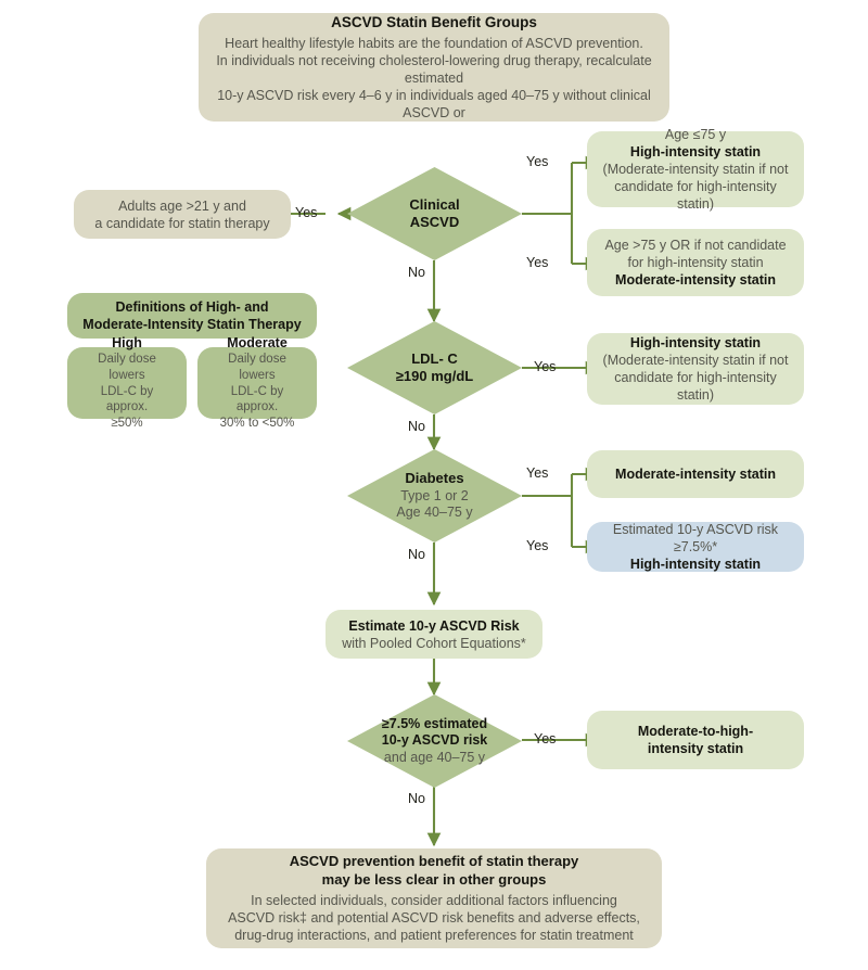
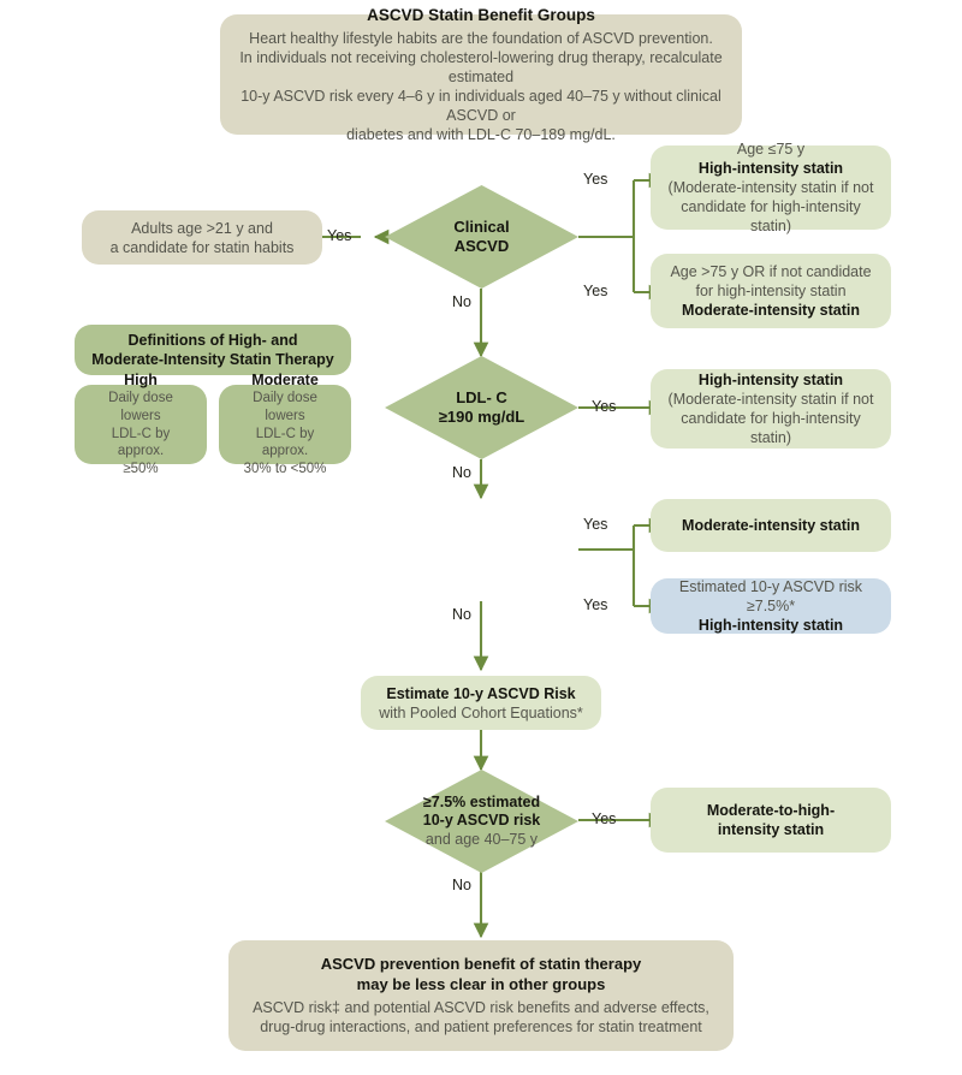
  ASCVD Statin Benefit Groups
  Heart healthy lifestyle habits are the foundation of ASCVD prevention.
  In individuals not receiving cholesterol-lowering drug therapy, recalculate estimated
  10-y ASCVD risk every 4–6 y in individuals aged 40–75 y without clinical ASCVD or
+ diabetes and with LDL-C 70–189 mg/dL.
  Adults age >21 y and
- a candidate for statin therapy
+ a candidate for statin habits
  Yes
  Definitions of High- and
  Moderate-Intensity Statin Therapy
  High
  Daily dose lowers
  LDL-C by approx.
  ≥50%
  Moderate
  Daily dose lowers
  LDL-C by approx.
  30% to <50%
  Clinical
  ASCVD
  No
  Yes
  Yes
  Age ≤75 y
  High-intensity statin
  (Moderate-intensity statin if not
  candidate for high-intensity statin)
  Age >75 y OR if not candidate
  for high-intensity statin
  Moderate-intensity statin
  LDL- C
  ≥190 mg/dL
  No
  Yes
  High-intensity statin
  (Moderate-intensity statin if not
  candidate for high-intensity statin)
- Diabetes
- Type 1 or 2
- Age 40–75 y
  No
  Yes
  Yes
  Moderate-intensity statin
  Estimated 10-y ASCVD risk ≥7.5%*
  High-intensity statin
  Estimate 10-y ASCVD Risk
  with Pooled Cohort Equations*
  ≥7.5% estimated
  10-y ASCVD risk
  and age 40–75 y
  No
  Yes
  Moderate-to-high-
  intensity statin
  ASCVD prevention benefit of statin therapy
  may be less clear in other groups
- In selected individuals, consider additional factors influencing
  ASCVD risk‡ and potential ASCVD risk benefits and adverse effects,
  drug-drug interactions, and patient preferences for statin treatment
